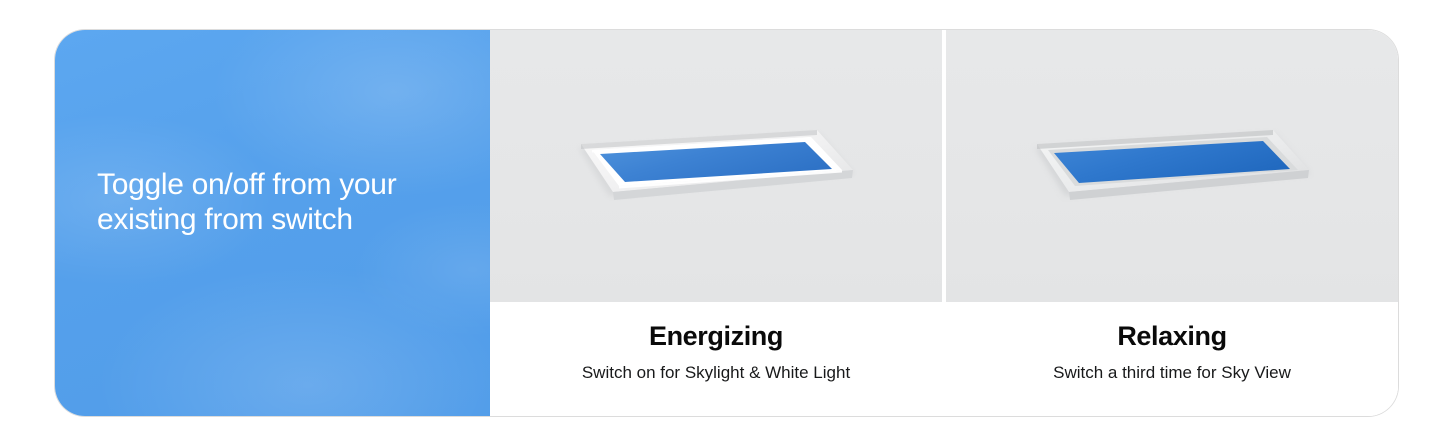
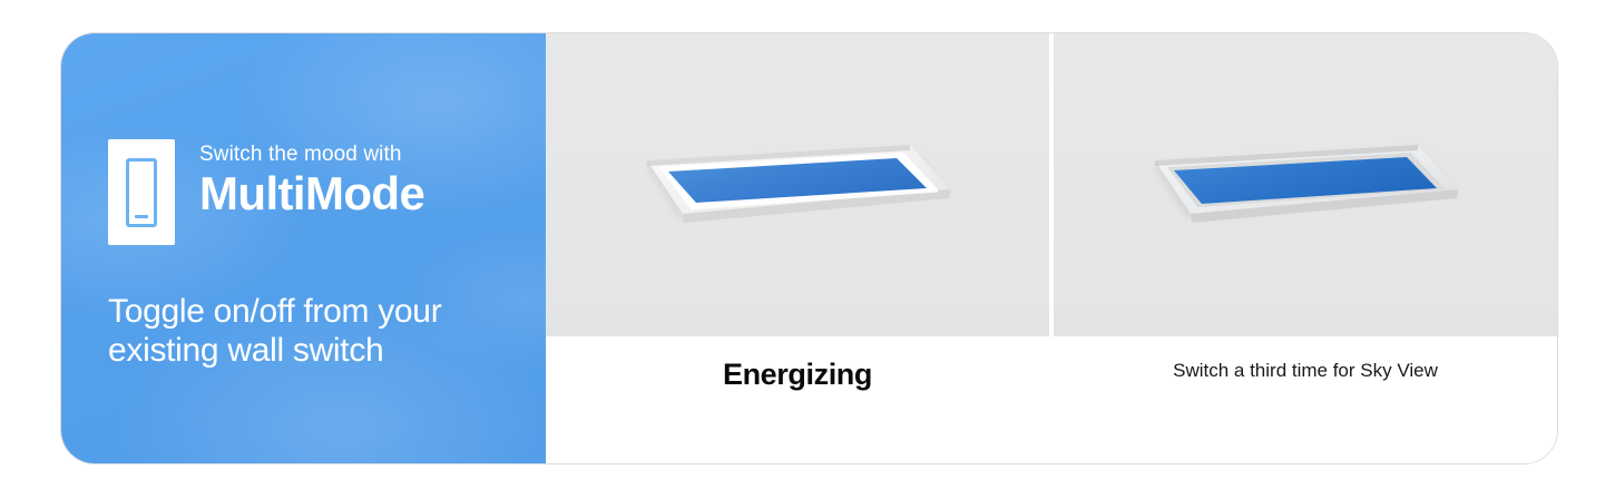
+ Switch the mood with
+ MultiMode
- Toggle on/off from your existing from switch
+ Toggle on/off from your existing wall switch
  Energizing
- Switch on for Skylight & White Light
- Relaxing
  Switch a third time for Sky View
